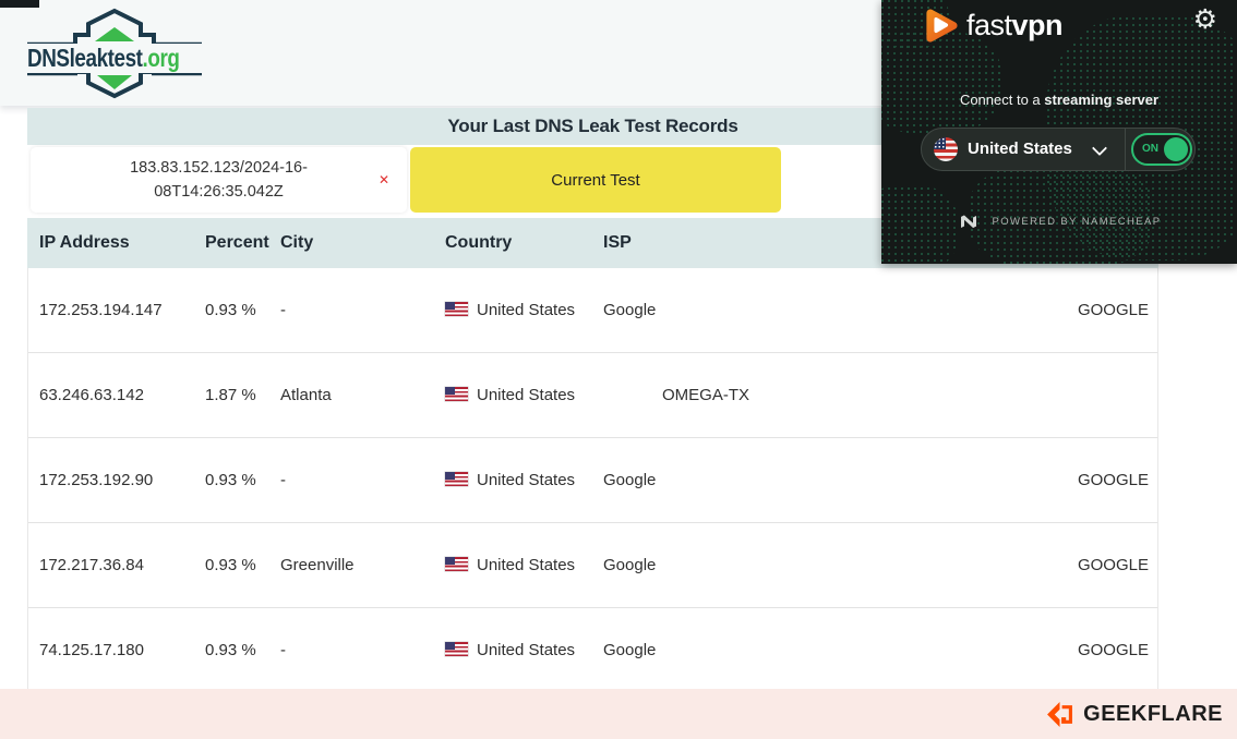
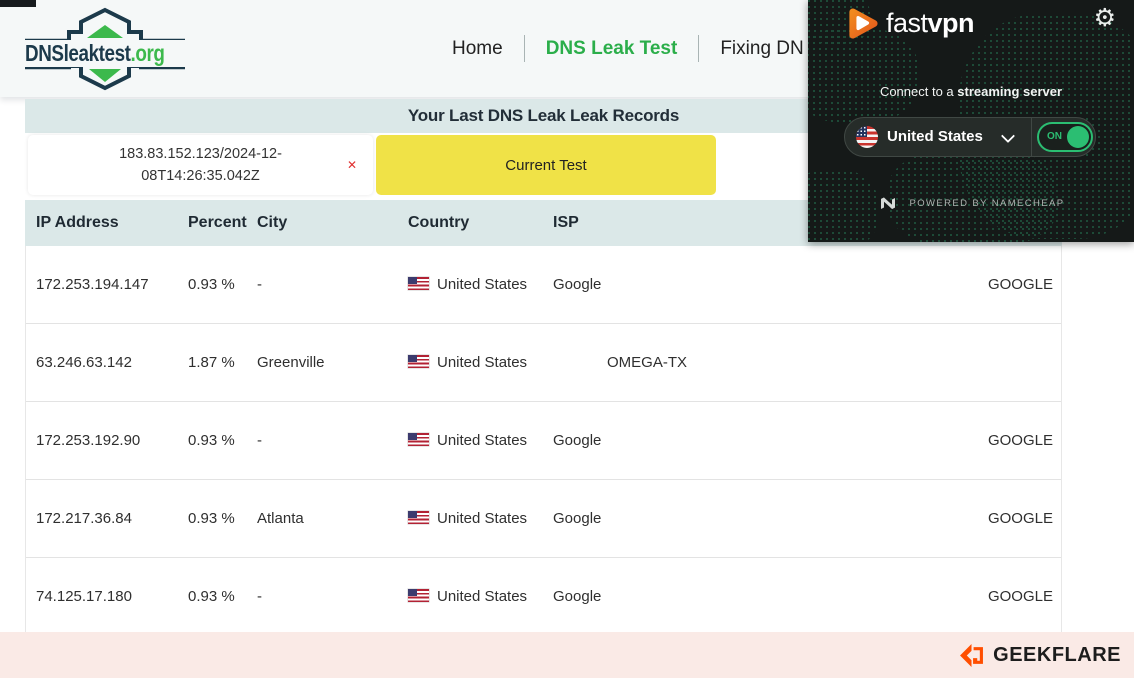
  DNSleaktest.org
+ Home
+ DNS Leak Test
+ Fixing DN
- Your Last DNS Leak Test Records
+ Your Last DNS Leak Leak Records
- 183.83.152.123/2024-16-
+ 183.83.152.123/2024-12-
  08T14:26:35.042Z
  ✕
  Current Test
  IP Address
  Percent
  City
  Country
  ISP
  172.253.194.147
  0.93 %
  -
  United States
  Google
  GOOGLE
  63.246.63.142
  1.87 %
- Atlanta
+ Greenville
  United States
  OMEGA-TX
  172.253.192.90
  0.93 %
  -
  United States
  Google
  GOOGLE
  172.217.36.84
  0.93 %
- Greenville
+ Atlanta
  United States
  Google
  GOOGLE
  74.125.17.180
  0.93 %
  -
  United States
  Google
  GOOGLE
  GEEKFLARE
  fastvpn
  ⚙
  Connect to a streaming server
  United States
  ON
  POWERED BY NAMECHEAP
